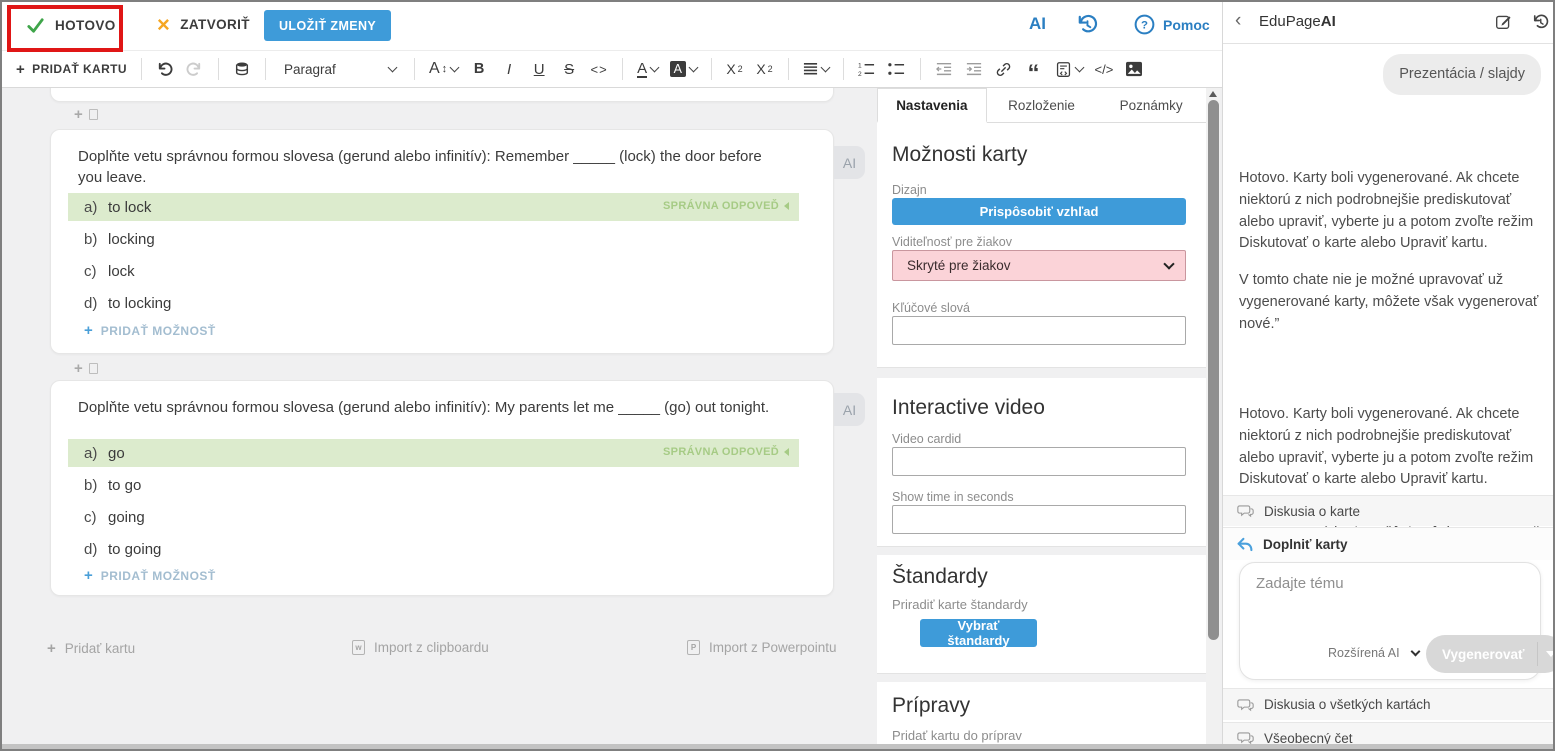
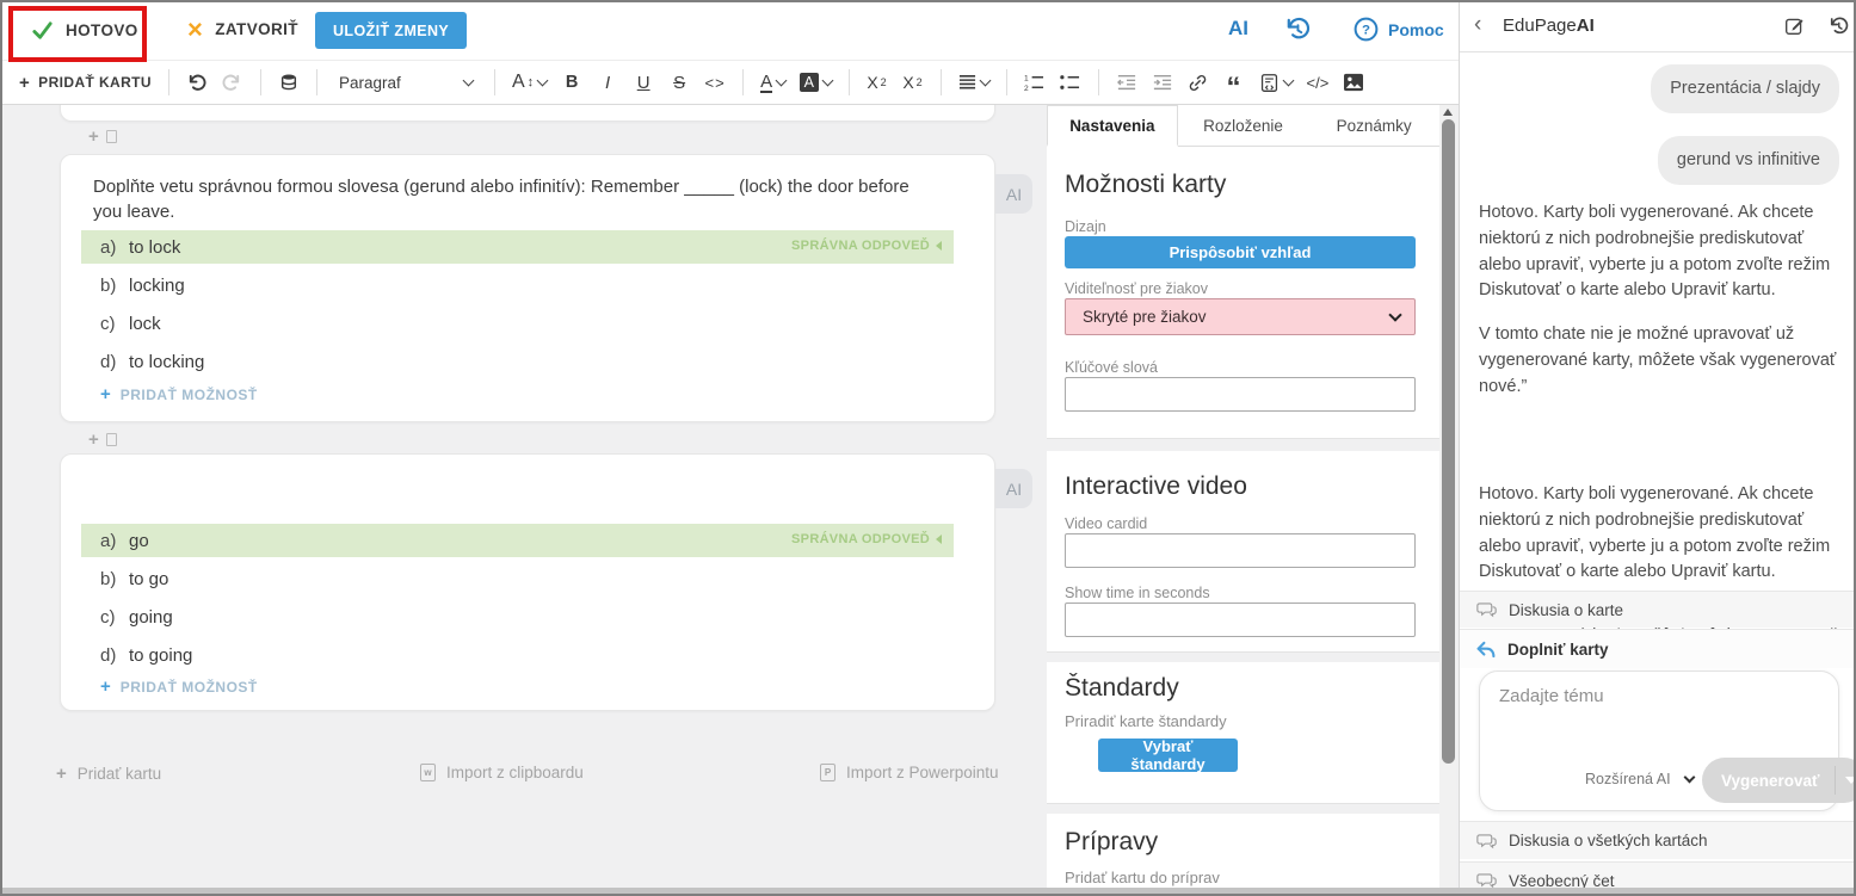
  HOTOVO
  ×
  ZATVORIŤ
  ULOŽIŤ ZMENY
  AI
  ?
  Pomoc
  +
  PRIDAŤ KARTU
  Paragraf
  A
  ↕
  B
  I
  U
  S
  <>
  A
  A
  X
  2
  X
  2
  “
  </>
  +
  Doplňte vetu správnou formou slovesa (gerund alebo infinitív): Remember _____ (lock) the door before you leave.
  a)
  to lock
  SPRÁVNA ODPOVEĎ
  b)
  locking
  c)
  lock
  d)
  to locking
  +
  PRIDAŤ MOŽNOSŤ
  AI
  +
- Doplňte vetu správnou formou slovesa (gerund alebo infinitív): My parents let me _____ (go) out tonight.
  a)
  go
  SPRÁVNA ODPOVEĎ
  b)
  to go
  c)
  going
  d)
  to going
  +
  PRIDAŤ MOŽNOSŤ
  AI
  +
  Pridať kartu
  w
  Import z clipboardu
  P
  Import z Powerpointu
  Nastavenia
  Rozloženie
  Poznámky
  Možnosti karty
  Dizajn
  Prispôsobiť vzhľad
  Viditeľnosť pre žiakov
  Skryté pre žiakov
  Kľúčové slová
  Interactive video
  Video cardid
  Show time in seconds
  Štandardy
  Priradiť karte štandardy
  Vybrať štandardy
  Prípravy
  Pridať kartu do príprav
  Prezentácia / slajdy
+ gerund vs infinitive
  Hotovo. Karty boli vygenerované. Ak chcete niektorú z nich podrobnejšie prediskutovať alebo upraviť, vyberte ju a potom zvoľte režim Diskutovať o karte alebo Upraviť kartu.
  V tomto chate nie je možné upravovať už vygenerované karty, môžete však vygenerovať nové.”
  Hotovo. Karty boli vygenerované. Ak chcete niektorú z nich podrobnejšie prediskutovať alebo upraviť, vyberte ju a potom zvoľte režim Diskutovať o karte alebo Upraviť kartu.
  Diskusia o karte
  Doplniť karty
  Zadajte tému
  Rozšírená AI
  Vygenerovať
  Diskusia o všetkých kartách
  Všeobecný čet
  ‹
  EduPageAI
